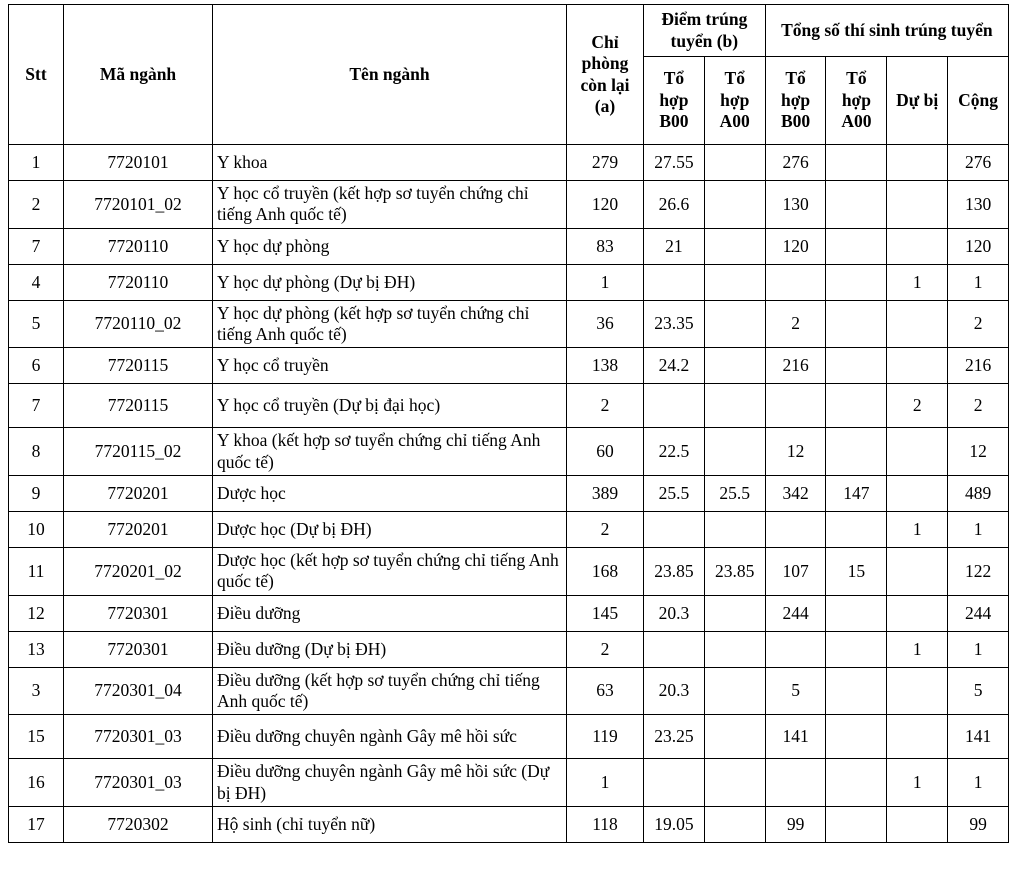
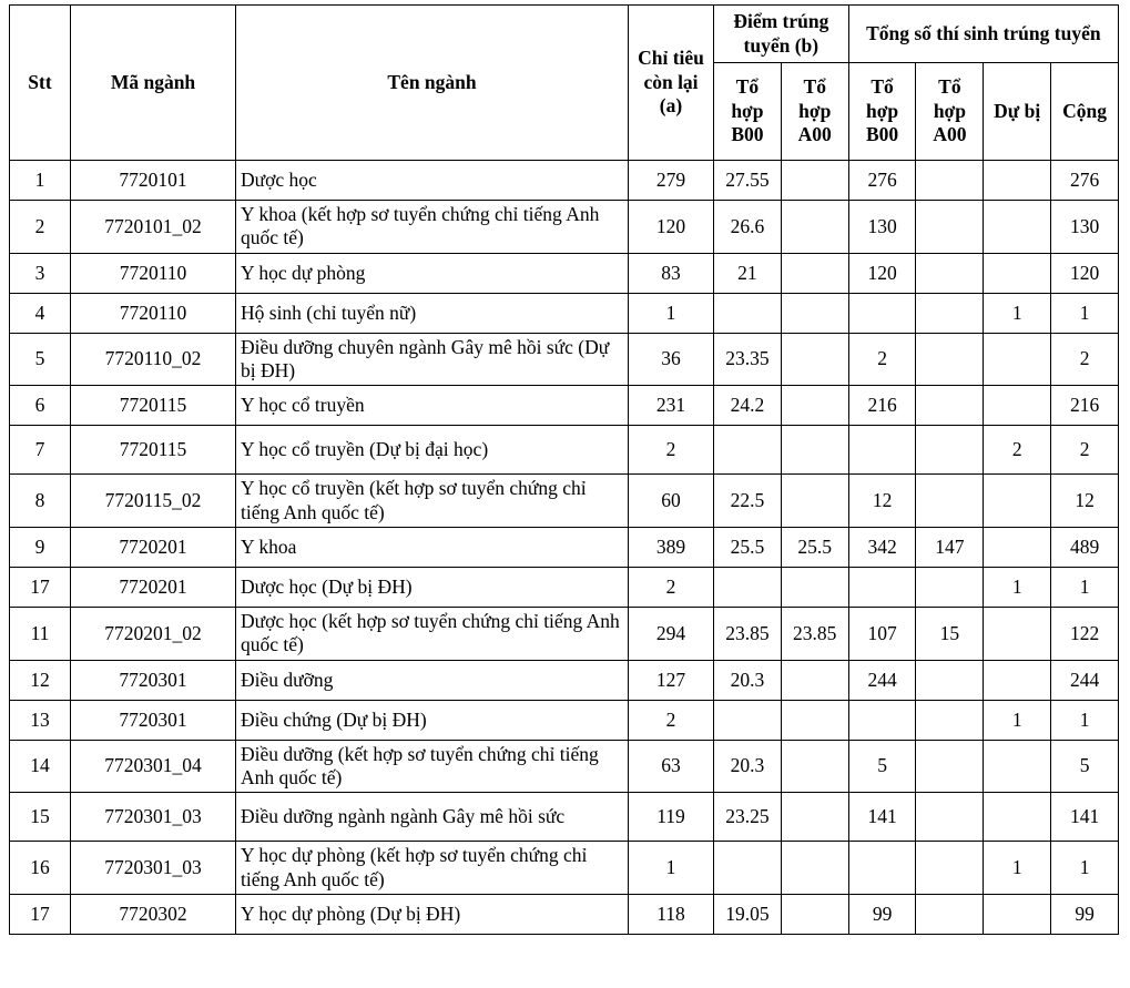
- Stt	Mã ngành	Tên ngành	Chỉ phòng còn lại (a)	Điểm trúng tuyển (b)	Tổng số thí sinh trúng tuyển
+ Stt	Mã ngành	Tên ngành	Chỉ tiêu còn lại (a)	Điểm trúng tuyển (b)	Tổng số thí sinh trúng tuyển
  Tổ hợp B00	Tổ hợp A00	Tổ hợp B00	Tổ hợp A00	Dự bị	Cộng
- 1	7720101	Y khoa	279	27.55		276			276
+ 1	7720101	Dược học	279	27.55		276			276
- 2	7720101_02	Y học cổ truyền (kết hợp sơ tuyển chứng chỉ tiếng Anh quốc tế)	120	26.6		130			130
+ 2	7720101_02	Y khoa (kết hợp sơ tuyển chứng chỉ tiếng Anh quốc tế)	120	26.6		130			130
- 7	7720110	Y học dự phòng	83	21		120			120
+ 3	7720110	Y học dự phòng	83	21		120			120
- 4	7720110	Y học dự phòng (Dự bị ĐH)	1					1	1
+ 4	7720110	Hộ sinh (chỉ tuyển nữ)	1					1	1
- 5	7720110_02	Y học dự phòng (kết hợp sơ tuyển chứng chỉ tiếng Anh quốc tế)	36	23.35		2			2
+ 5	7720110_02	Điều dưỡng chuyên ngành Gây mê hồi sức (Dự bị ĐH)	36	23.35		2			2
- 6	7720115	Y học cổ truyền	138	24.2		216			216
+ 6	7720115	Y học cổ truyền	231	24.2		216			216
  7	7720115	Y học cổ truyền (Dự bị đại học)	2					2	2
- 8	7720115_02	Y khoa (kết hợp sơ tuyển chứng chỉ tiếng Anh quốc tế)	60	22.5		12			12
+ 8	7720115_02	Y học cổ truyền (kết hợp sơ tuyển chứng chỉ tiếng Anh quốc tế)	60	22.5		12			12
- 9	7720201	Dược học	389	25.5	25.5	342	147		489
+ 9	7720201	Y khoa	389	25.5	25.5	342	147		489
- 10	7720201	Dược học (Dự bị ĐH)	2					1	1
+ 17	7720201	Dược học (Dự bị ĐH)	2					1	1
- 11	7720201_02	Dược học (kết hợp sơ tuyển chứng chỉ tiếng Anh quốc tế)	168	23.85	23.85	107	15		122
+ 11	7720201_02	Dược học (kết hợp sơ tuyển chứng chỉ tiếng Anh quốc tế)	294	23.85	23.85	107	15		122
- 12	7720301	Điều dưỡng	145	20.3		244			244
+ 12	7720301	Điều dưỡng	127	20.3		244			244
- 13	7720301	Điều dưỡng (Dự bị ĐH)	2					1	1
+ 13	7720301	Điều chứng (Dự bị ĐH)	2					1	1
- 3	7720301_04	Điều dưỡng (kết hợp sơ tuyển chứng chỉ tiếng Anh quốc tế)	63	20.3		5			5
+ 14	7720301_04	Điều dưỡng (kết hợp sơ tuyển chứng chỉ tiếng Anh quốc tế)	63	20.3		5			5
- 15	7720301_03	Điều dưỡng chuyên ngành Gây mê hồi sức	119	23.25		141			141
+ 15	7720301_03	Điều dưỡng ngành ngành Gây mê hồi sức	119	23.25		141			141
- 16	7720301_03	Điều dưỡng chuyên ngành Gây mê hồi sức (Dự bị ĐH)	1					1	1
+ 16	7720301_03	Y học dự phòng (kết hợp sơ tuyển chứng chỉ tiếng Anh quốc tế)	1					1	1
- 17	7720302	Hộ sinh (chỉ tuyển nữ)	118	19.05		99			99
+ 17	7720302	Y học dự phòng (Dự bị ĐH)	118	19.05		99			99
